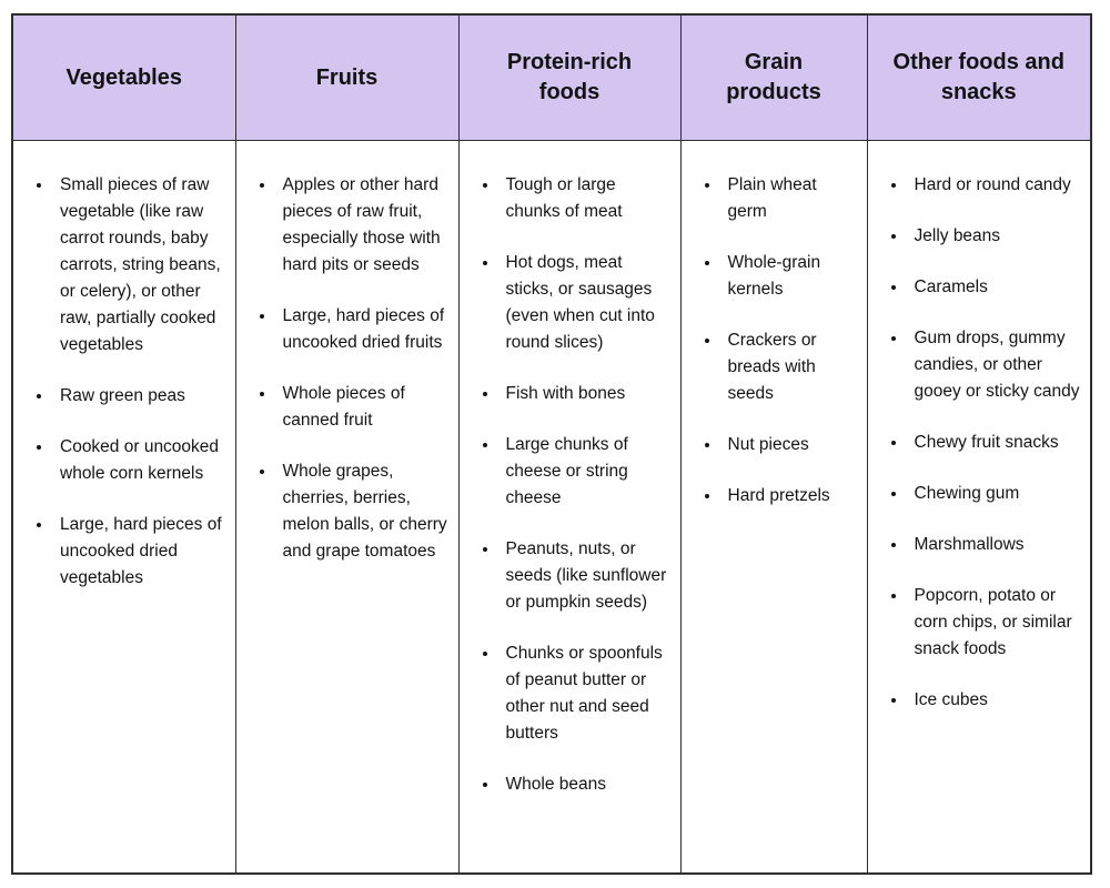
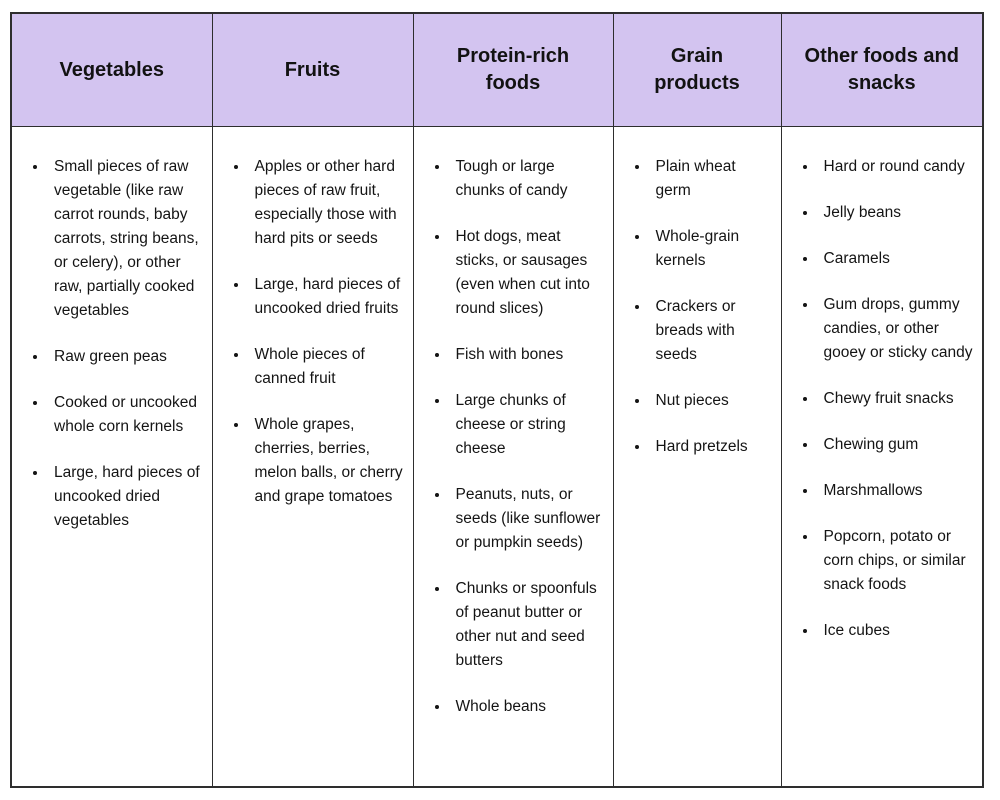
  Vegetables	Fruits	Protein-rich foods	Grain products	Other foods and snacks
- Small pieces of raw vegetable (like raw carrot rounds, baby carrots, string beans, or celery), or other raw, partially cooked vegetablesRaw green peasCooked or uncooked whole corn kernelsLarge, hard pieces of uncooked dried vegetables	Apples or other hard pieces of raw fruit, especially those with hard pits or seedsLarge, hard pieces of uncooked dried fruitsWhole pieces of canned fruitWhole grapes, cherries, berries, melon balls, or cherry and grape tomatoes	Tough or large chunks of meatHot dogs, meat sticks, or sausages (even when cut into round slices)Fish with bonesLarge chunks of cheese or string cheesePeanuts, nuts, or seeds (like sunflower or pumpkin seeds)Chunks or spoonfuls of peanut butter or other nut and seed buttersWhole beans	Plain wheat germWhole-grain kernelsCrackers or breads with seedsNut piecesHard pretzels	Hard or round candyJelly beansCaramelsGum drops, gummy candies, or other gooey or sticky candyChewy fruit snacksChewing gumMarshmallowsPopcorn, potato or corn chips, or similar snack foodsIce cubes
+ Small pieces of raw vegetable (like raw carrot rounds, baby carrots, string beans, or celery), or other raw, partially cooked vegetablesRaw green peasCooked or uncooked whole corn kernelsLarge, hard pieces of uncooked dried vegetables	Apples or other hard pieces of raw fruit, especially those with hard pits or seedsLarge, hard pieces of uncooked dried fruitsWhole pieces of canned fruitWhole grapes, cherries, berries, melon balls, or cherry and grape tomatoes	Tough or large chunks of candyHot dogs, meat sticks, or sausages (even when cut into round slices)Fish with bonesLarge chunks of cheese or string cheesePeanuts, nuts, or seeds (like sunflower or pumpkin seeds)Chunks or spoonfuls of peanut butter or other nut and seed buttersWhole beans	Plain wheat germWhole-grain kernelsCrackers or breads with seedsNut piecesHard pretzels	Hard or round candyJelly beansCaramelsGum drops, gummy candies, or other gooey or sticky candyChewy fruit snacksChewing gumMarshmallowsPopcorn, potato or corn chips, or similar snack foodsIce cubes
